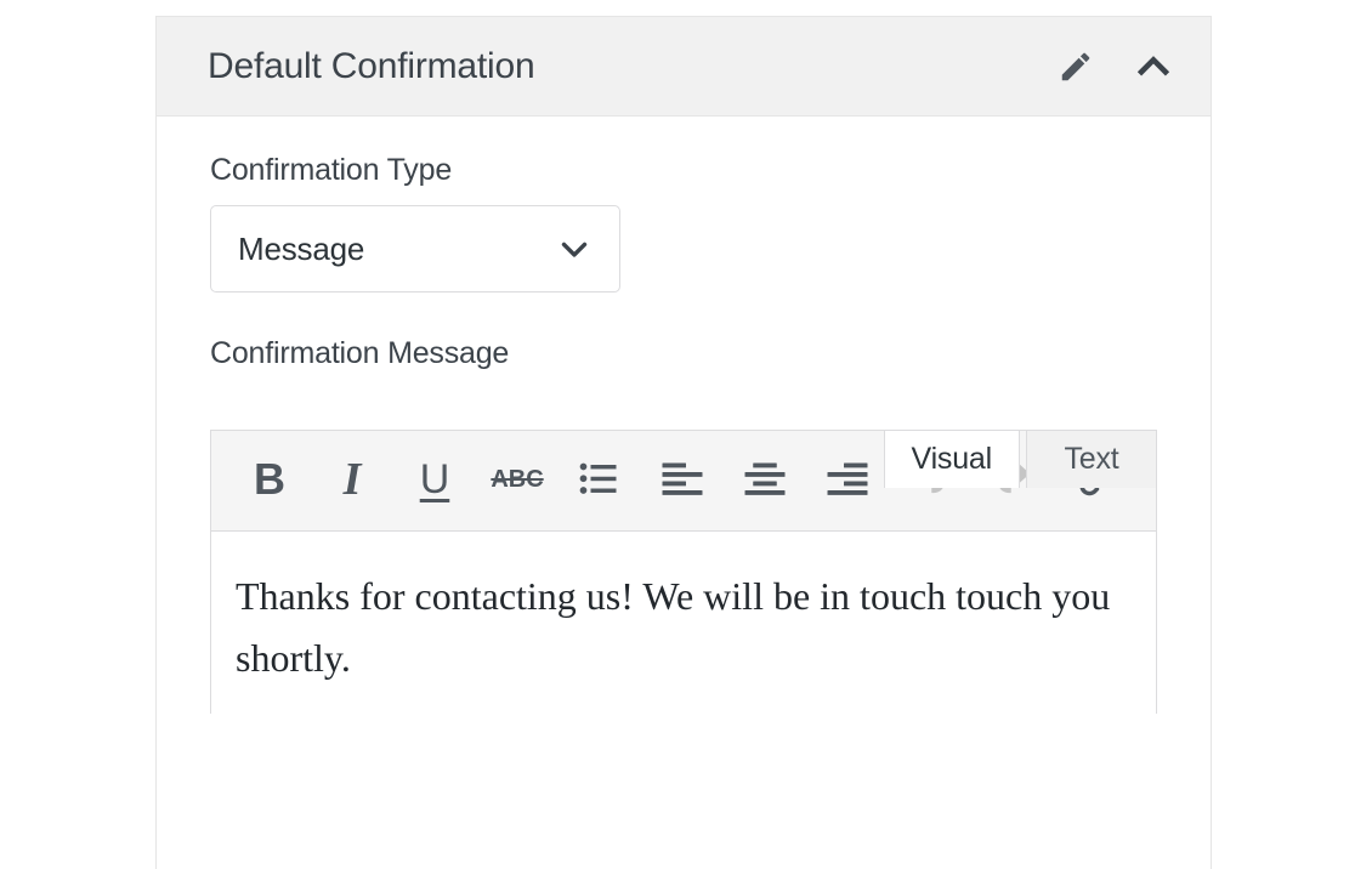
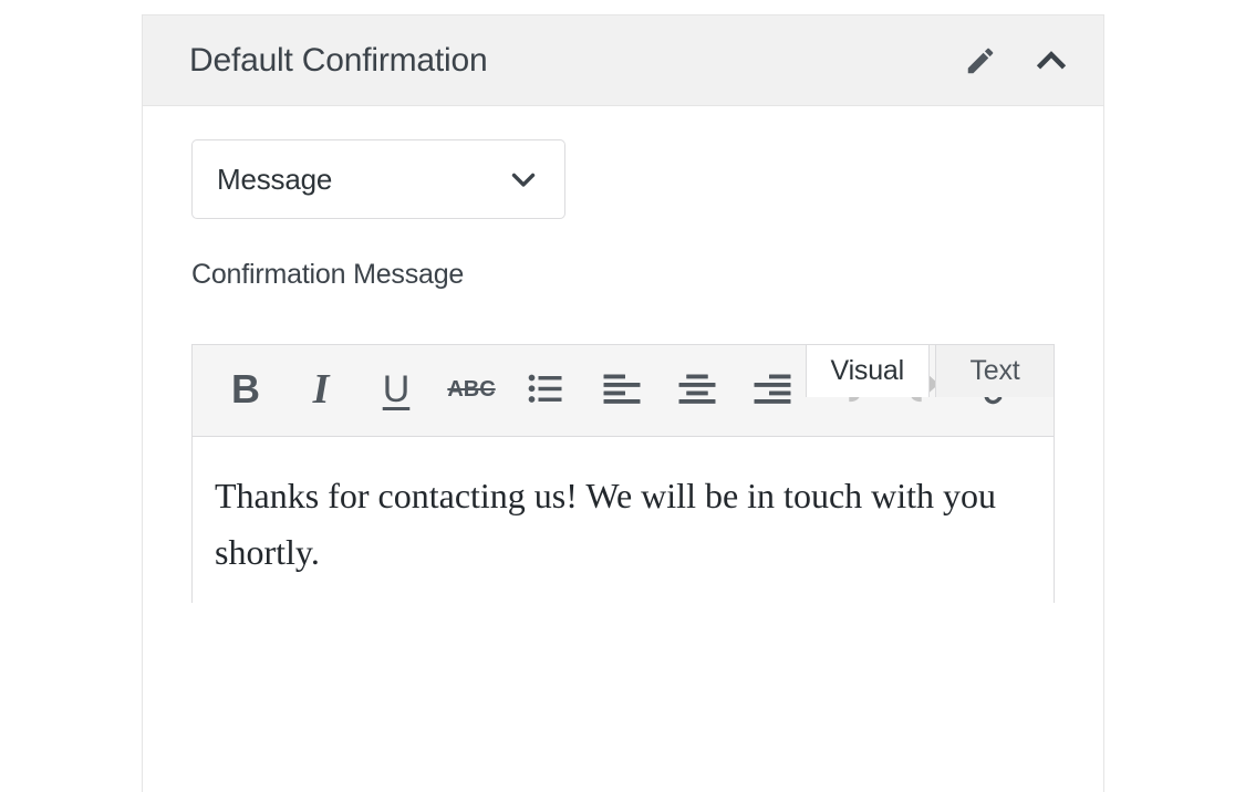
  Default Confirmation
- Confirmation Type
  Message
  Confirmation Message
  Visual
  Text
  B
  I
  U
  ABC
- Thanks for contacting us! We will be in touch touch you shortly.
+ Thanks for contacting us! We will be in touch with you shortly.
